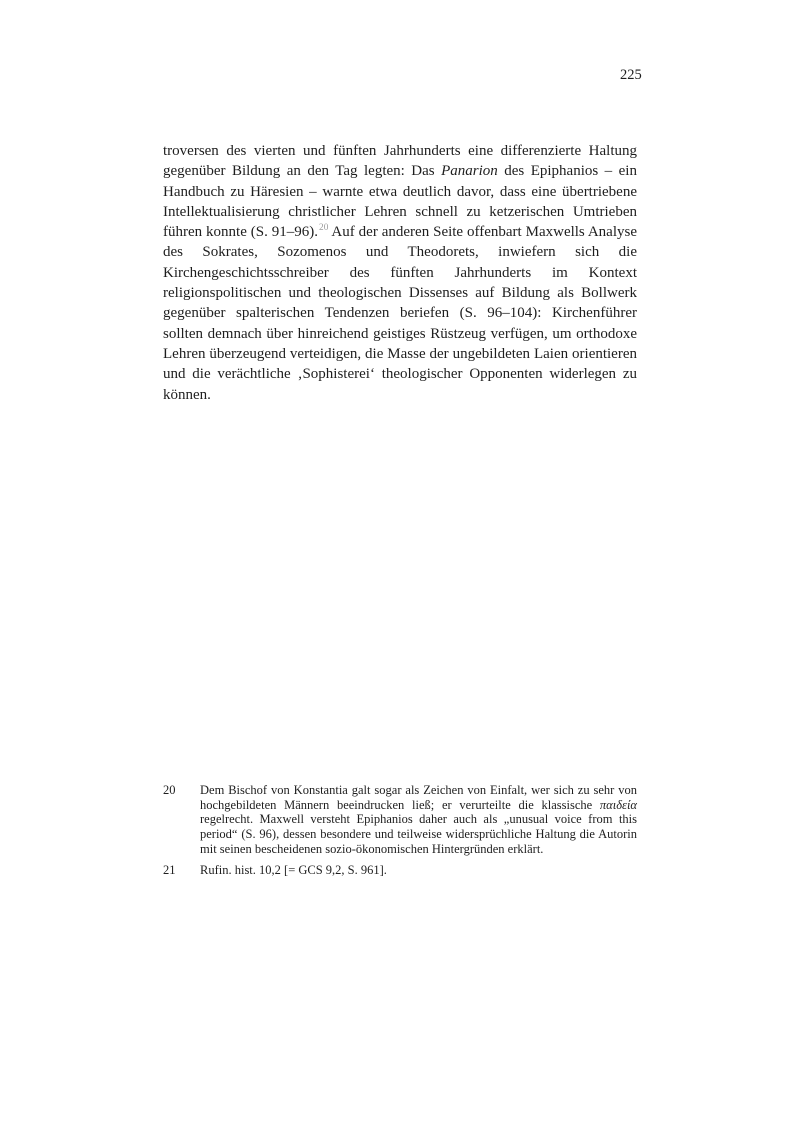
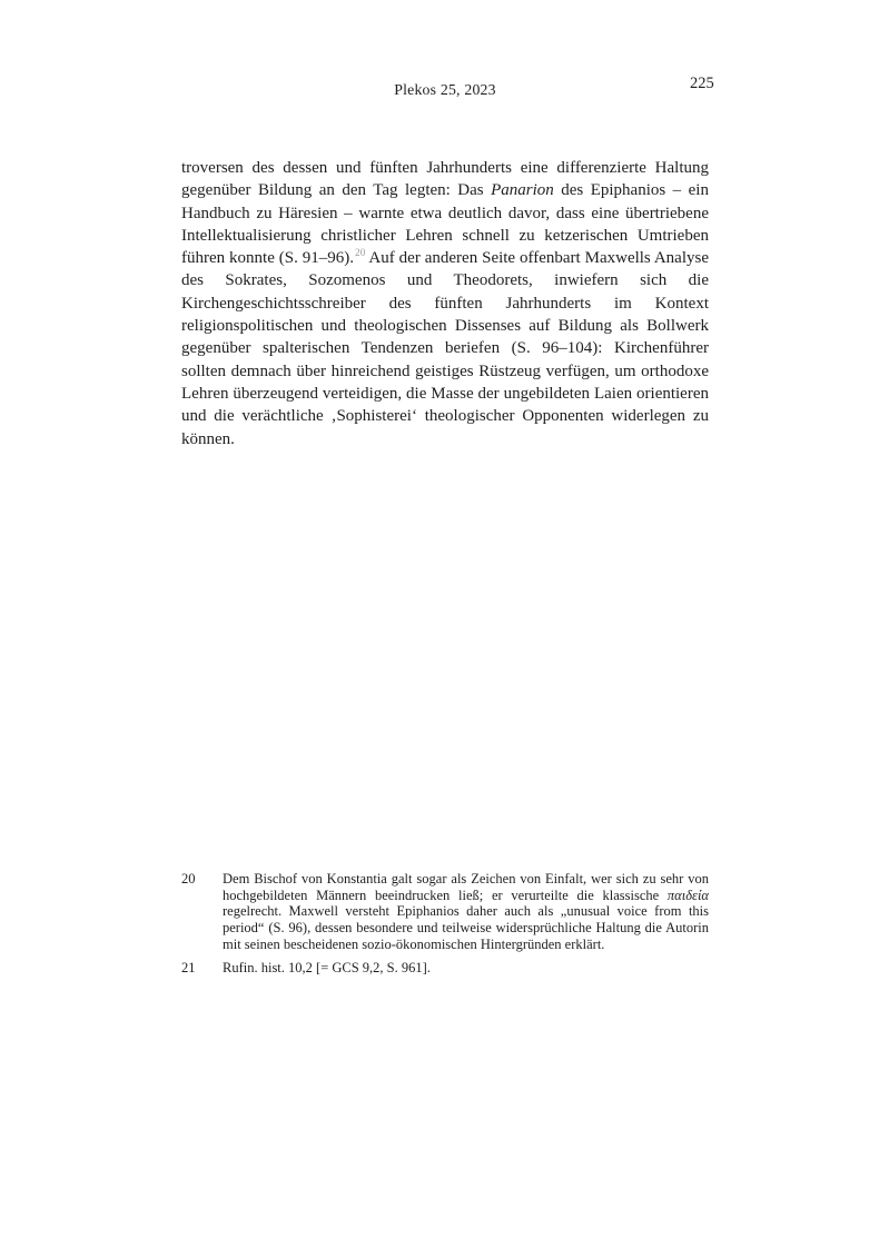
+ Plekos 25, 2023
  225
- troversen des vierten und fünften Jahrhunderts eine differenzierte Haltung gegenüber Bildung an den Tag legten: Das Panarion des Epiphanios – ein Handbuch zu Häresien – warnte etwa deutlich davor, dass eine übertriebene Intellektualisierung christlicher Lehren schnell zu ketzerischen Umtrieben führen konnte (S. 91–96).20 Auf der anderen Seite offenbart Maxwells Analyse des Sokrates, Sozomenos und Theodorets, inwiefern sich die Kirchengeschichtsschreiber des fünften Jahrhunderts im Kontext religionspolitischen und theologischen Dissenses auf Bildung als Bollwerk gegenüber spalterischen Tendenzen beriefen (S. 96–104): Kirchenführer sollten demnach über hinreichend geistiges Rüstzeug verfügen, um orthodoxe Lehren überzeugend verteidigen, die Masse der ungebildeten Laien orientieren und die verächtliche ‚Sophisterei‘ theologischer Opponenten widerlegen zu können.
+ troversen des dessen und fünften Jahrhunderts eine differenzierte Haltung gegenüber Bildung an den Tag legten: Das Panarion des Epiphanios – ein Handbuch zu Häresien – warnte etwa deutlich davor, dass eine übertriebene Intellektualisierung christlicher Lehren schnell zu ketzerischen Umtrieben führen konnte (S. 91–96).20 Auf der anderen Seite offenbart Maxwells Analyse des Sokrates, Sozomenos und Theodorets, inwiefern sich die Kirchengeschichtsschreiber des fünften Jahrhunderts im Kontext religionspolitischen und theologischen Dissenses auf Bildung als Bollwerk gegenüber spalterischen Tendenzen beriefen (S. 96–104): Kirchenführer sollten demnach über hinreichend geistiges Rüstzeug verfügen, um orthodoxe Lehren überzeugend verteidigen, die Masse der ungebildeten Laien orientieren und die verächtliche ‚Sophisterei‘ theologischer Opponenten widerlegen zu können.
  20
  Dem Bischof von Konstantia galt sogar als Zeichen von Einfalt, wer sich zu sehr von hochgebildeten Männern beeindrucken ließ; er verurteilte die klassische παιδεία regelrecht. Maxwell versteht Epiphanios daher auch als „unusual voice from this period“ (S. 96), dessen besondere und teilweise widersprüchliche Haltung die Autorin mit seinen bescheidenen sozio-ökonomischen Hintergründen erklärt.
  21
  Rufin. hist. 10,2 [= GCS 9,2, S. 961].
